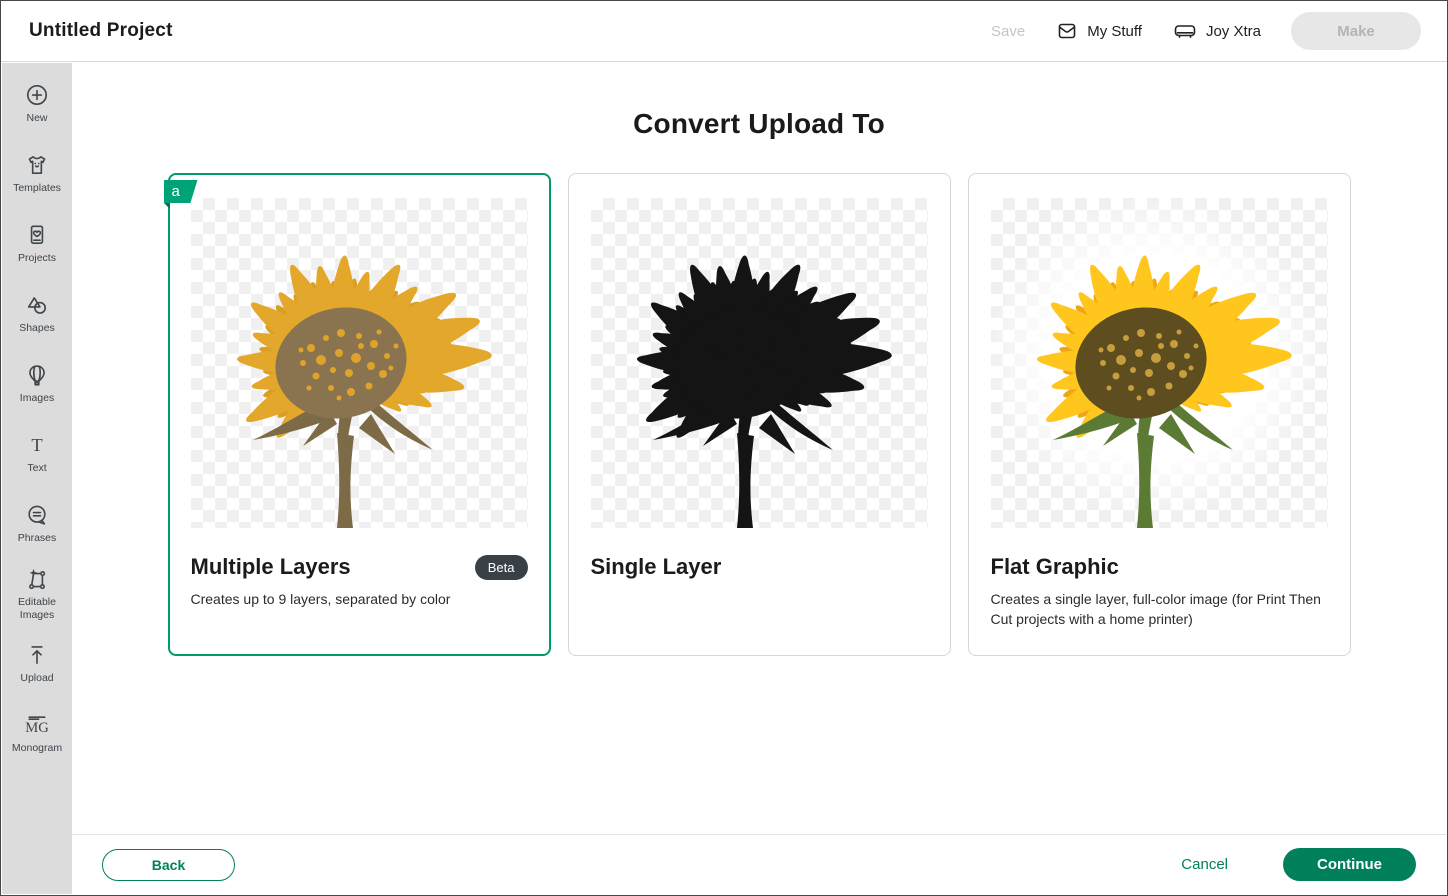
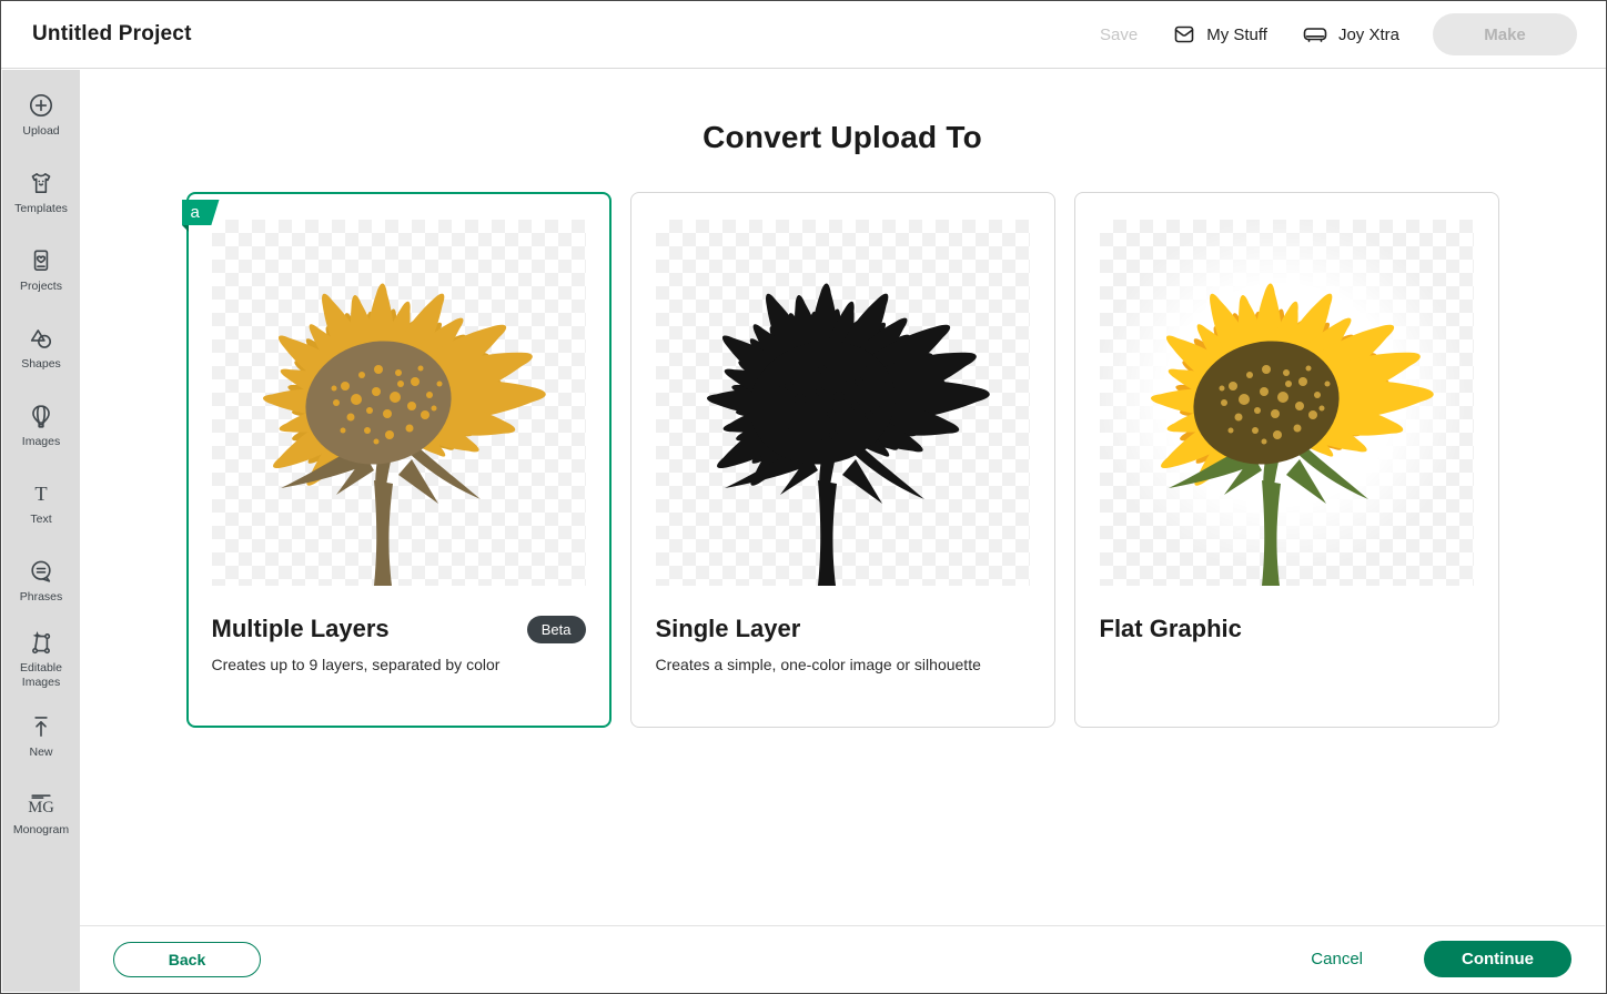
  Untitled Project
  Save
  My Stuff
  Joy Xtra
  Make
- New
+ Upload
  Templates
  Projects
  Shapes
  Images
  T
  Text
  Phrases
  Editable Images
- Upload
+ New
  MG
  Monogram
  Convert Upload To
  a
  Multiple Layers
  Beta
  Creates up to 9 layers, separated by color
  Single Layer
+ Creates a simple, one-color image or silhouette
  Flat Graphic
- Creates a single layer, full-color image (for Print Then Cut projects with a home printer)
  Back
  Cancel
  Continue
